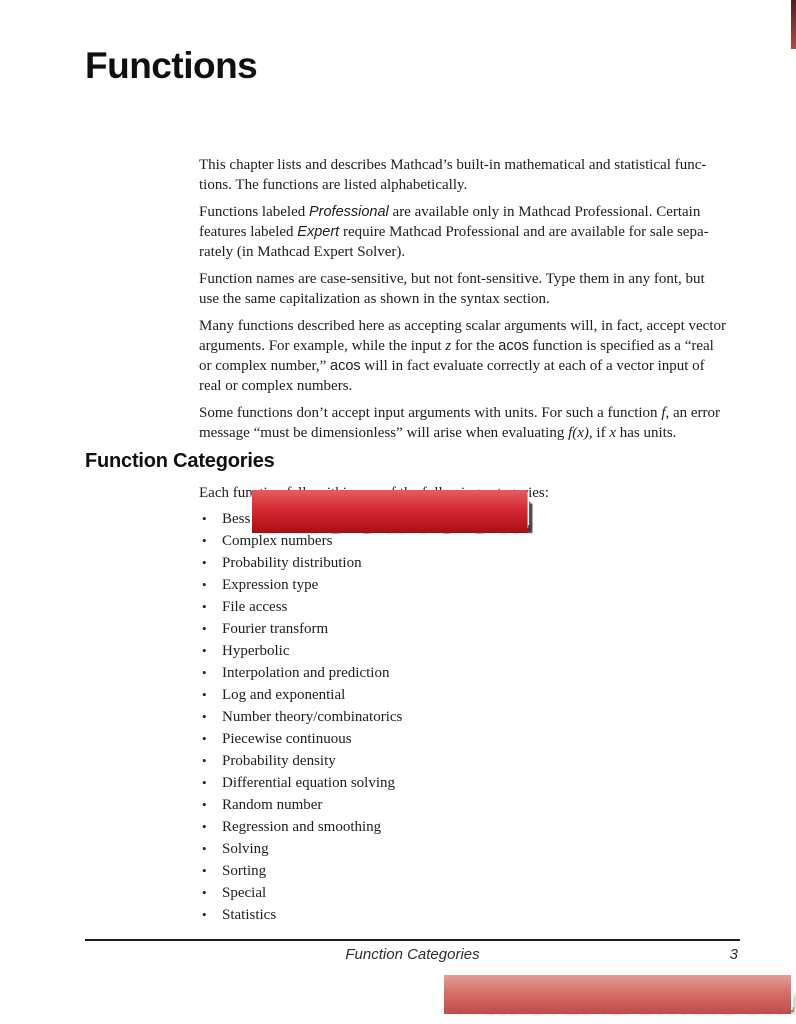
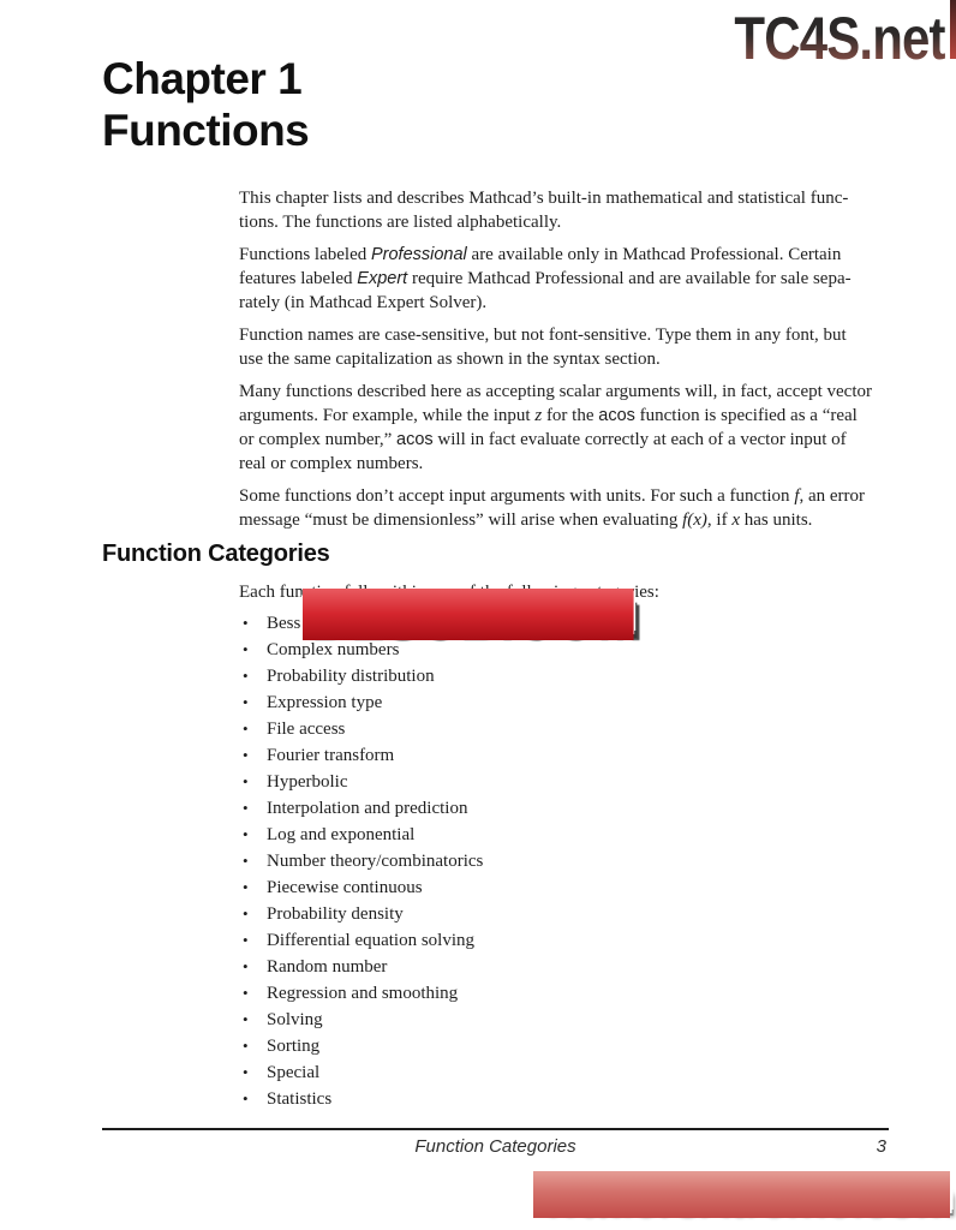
+ TC4S.net
+ Chapter 1
  Functions
  This chapter lists and describes Mathcad’s built-in mathematical and statistical func-
  tions. The functions are listed alphabetically.
  Functions labeled Professional are available only in Mathcad Professional. Certain
  features labeled Expert require Mathcad Professional and are available for sale sepa-
  rately (in Mathcad Expert Solver).
  Function names are case-sensitive, but not font-sensitive. Type them in any font, but
  use the same capitalization as shown in the syntax section.
  Many functions described here as accepting scalar arguments will, in fact, accept vector
  arguments. For example, while the input z for the acos function is specified as a “real
  or complex number,” acos will in fact evaluate correctly at each of a vector input of
  real or complex numbers.
  Some functions don’t accept input arguments with units. For such a function f, an error
  message “must be dimensionless” will arise when evaluating f(x), if x has units.
  Function Categories
  •
  •
  Complex numbers
  •
  Probability distribution
  •
  Expression type
  •
  File access
  •
  Fourier transform
  •
  Hyperbolic
  •
  Interpolation and prediction
  •
  Log and exponential
  •
  Number theory/combinatorics
  •
  Piecewise continuous
  •
  Probability density
  •
  Differential equation solving
  •
  Random number
  •
  Regression and smoothing
  •
  Solving
  •
  Sorting
  •
  Special
  •
  Statistics
  DLSUB.COM
  Function Categories
  3
  TradersXtreme.com
